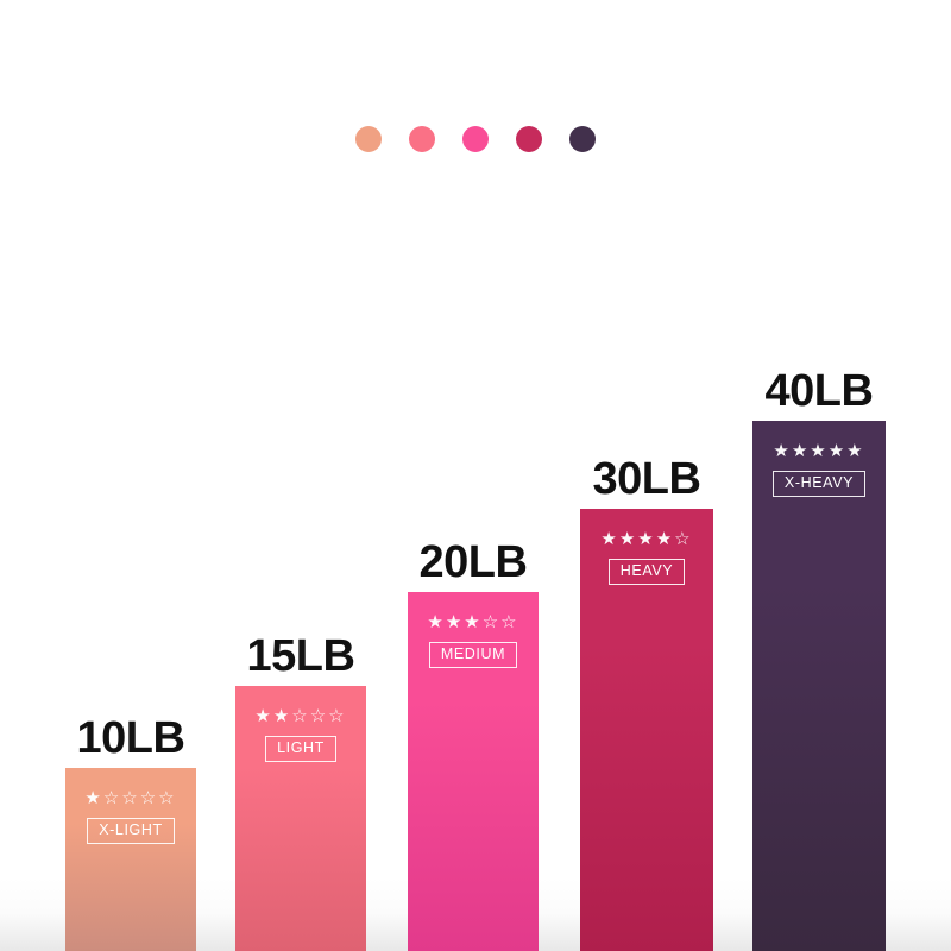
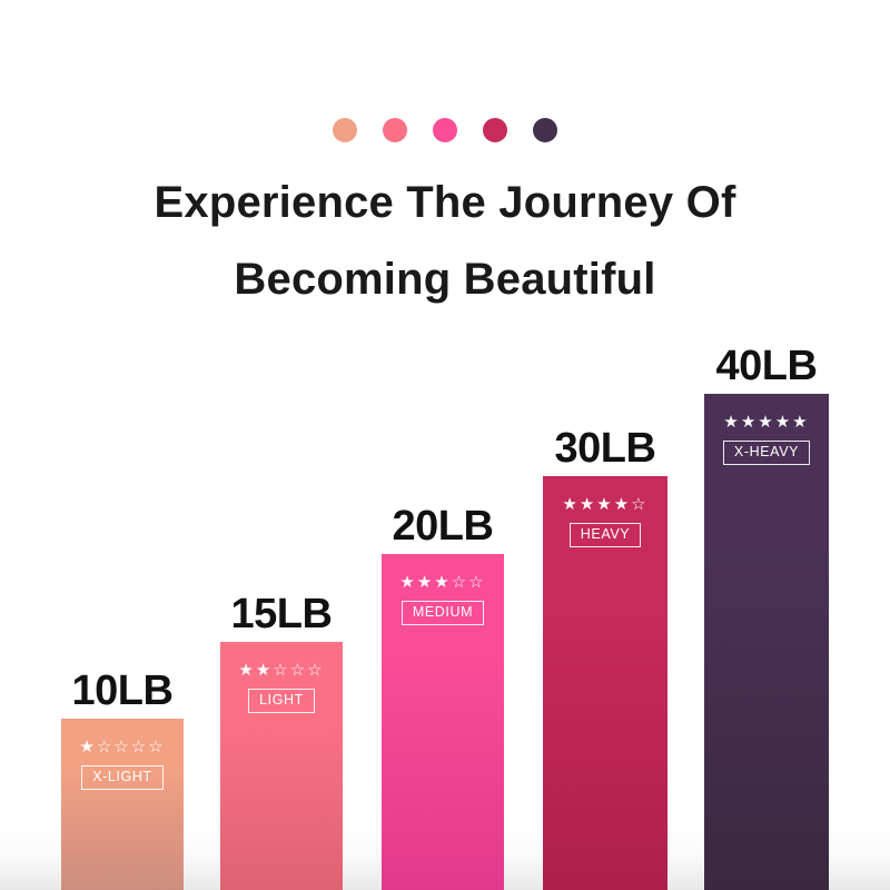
+ Experience The Journey Of
+ Becoming Beautiful
  10LB
  ★☆☆☆☆
  X-LIGHT
  15LB
  ★★☆☆☆
  LIGHT
  20LB
  ★★★☆☆
  MEDIUM
  30LB
  ★★★★☆
  HEAVY
  40LB
  ★★★★★
  X-HEAVY
